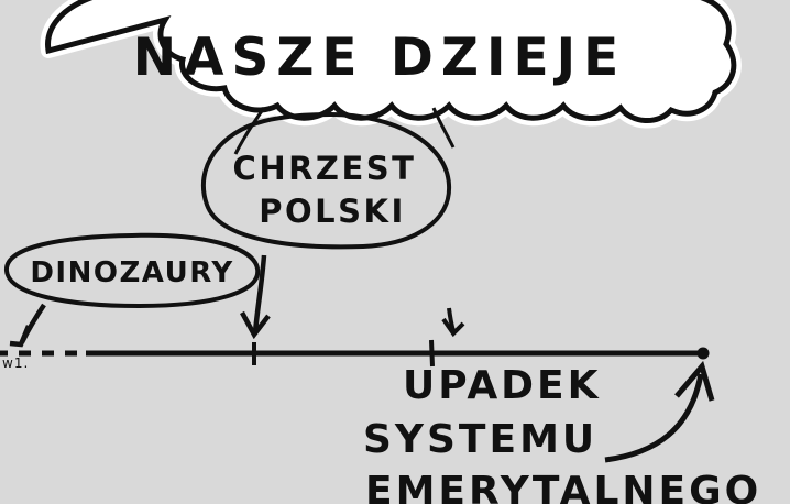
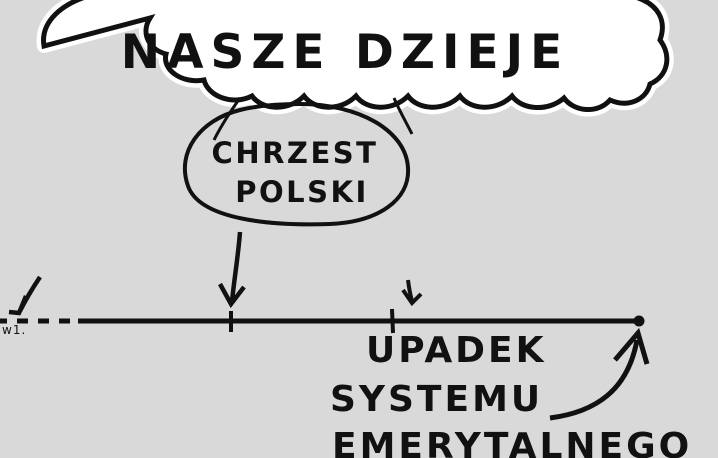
  NASZE DZIEJE
  CHRZEST
  POLSKI
- DINOZAURY
  w1.
  UPADEK
  SYSTEMU
  EMERYTALNEGO
